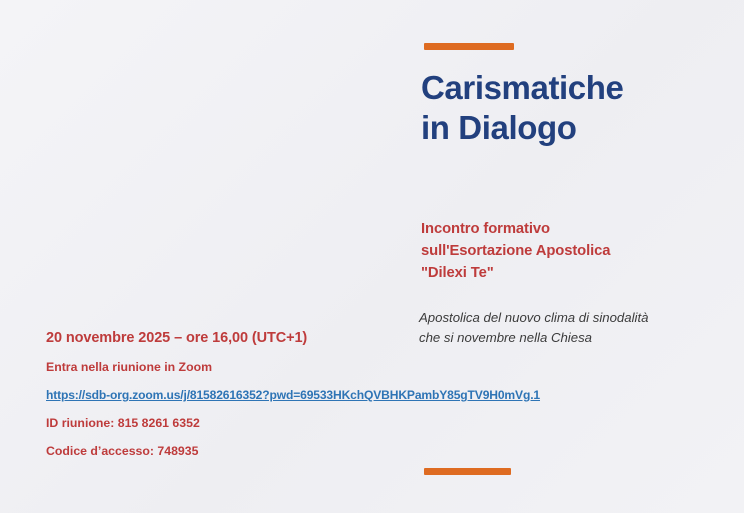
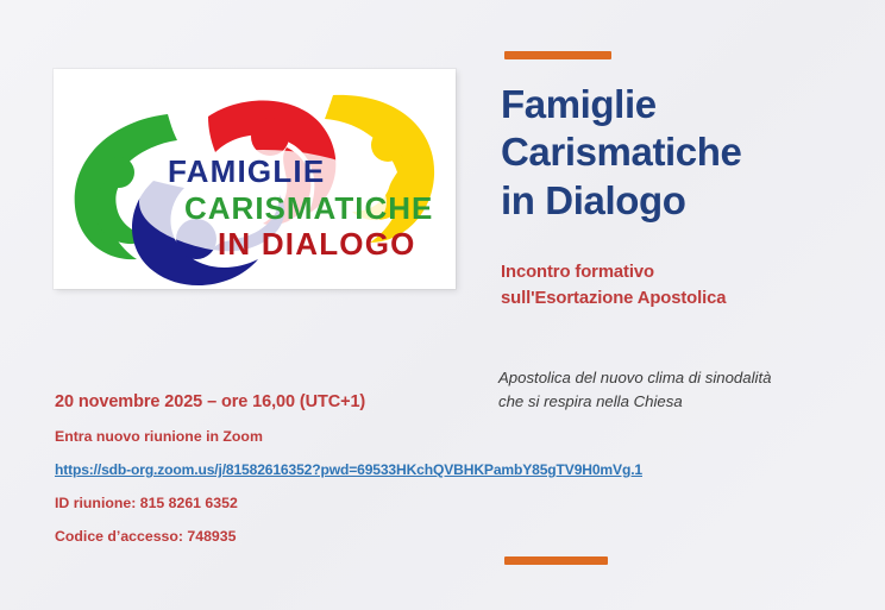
+ FAMIGLIE
+ CARISMATICHE
+ IN DIALOGO
  20 novembre 2025 – ore 16,00 (UTC+1)
- Entra nella riunione in Zoom
+ Entra nuovo riunione in Zoom
  https://sdb-org.zoom.us/j/81582616352?pwd=69533HKchQVBHKPambY85gTV9H0mVg.1
  ID riunione: 815 8261 6352
  Codice d’accesso: 748935
+ Famiglie
  Carismatiche
  in Dialogo
  Incontro formativo
  sull'Esortazione Apostolica
- "Dilexi Te"
  Apostolica del nuovo clima di sinodalità
- che si novembre nella Chiesa
+ che si respira nella Chiesa
